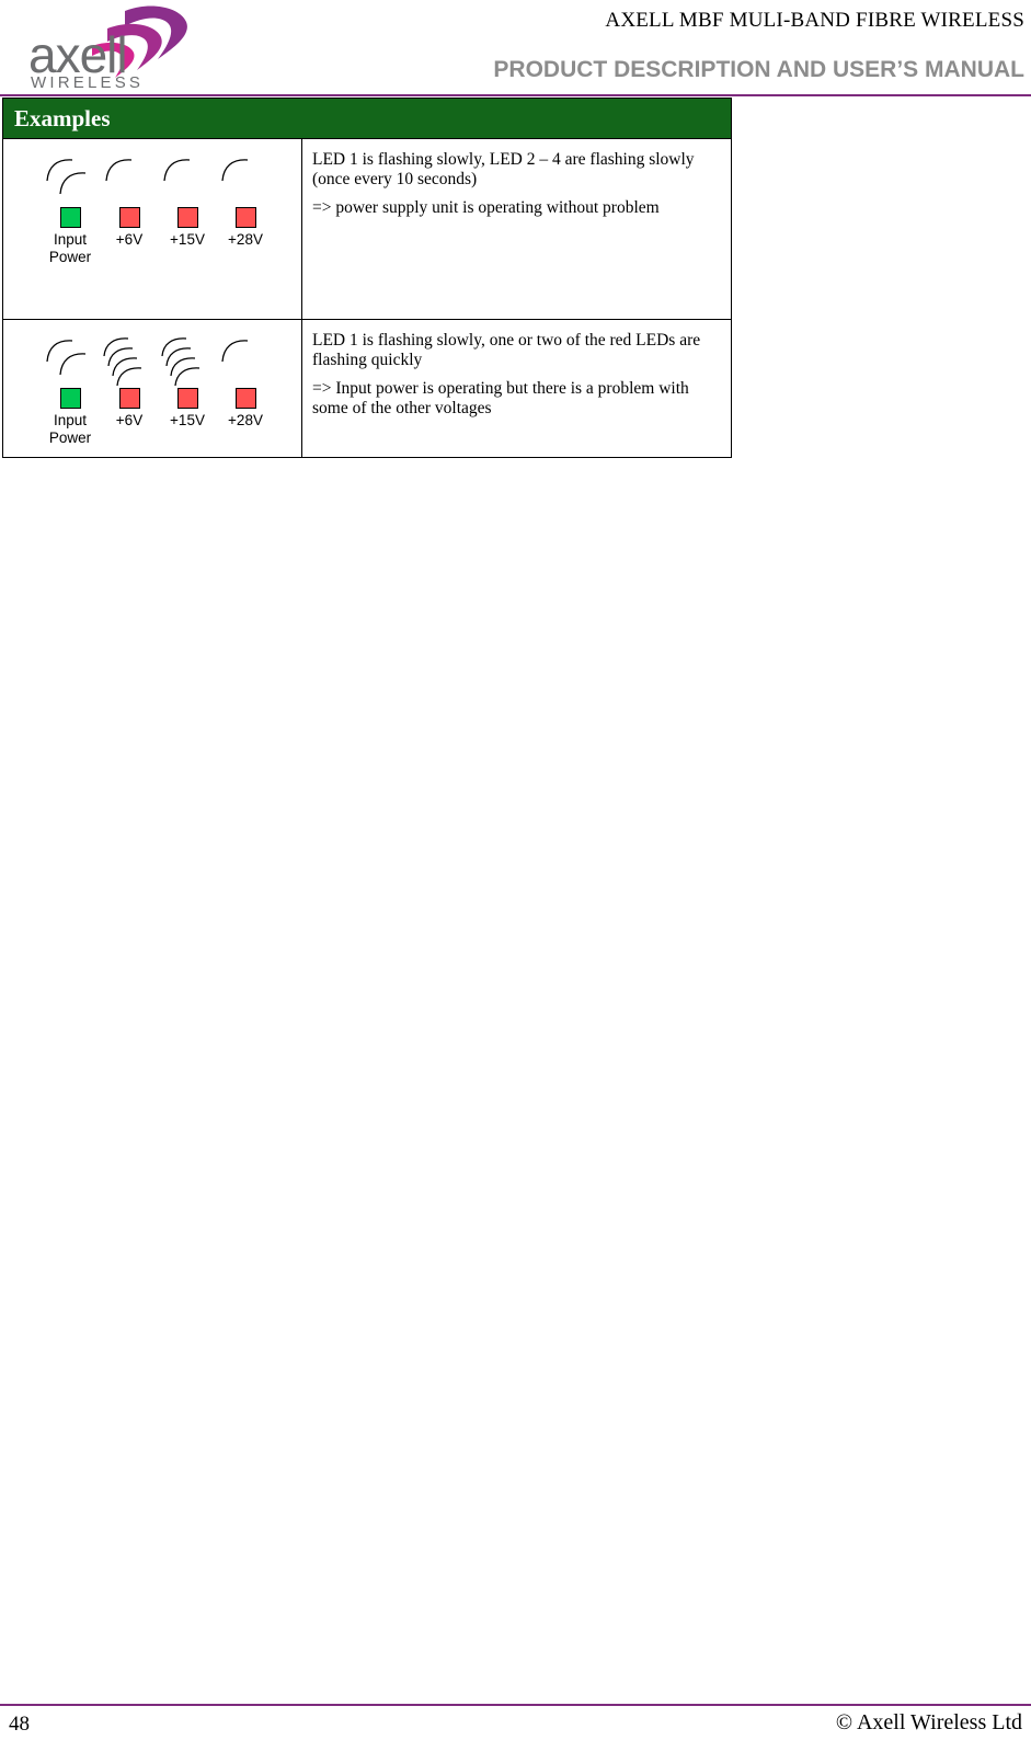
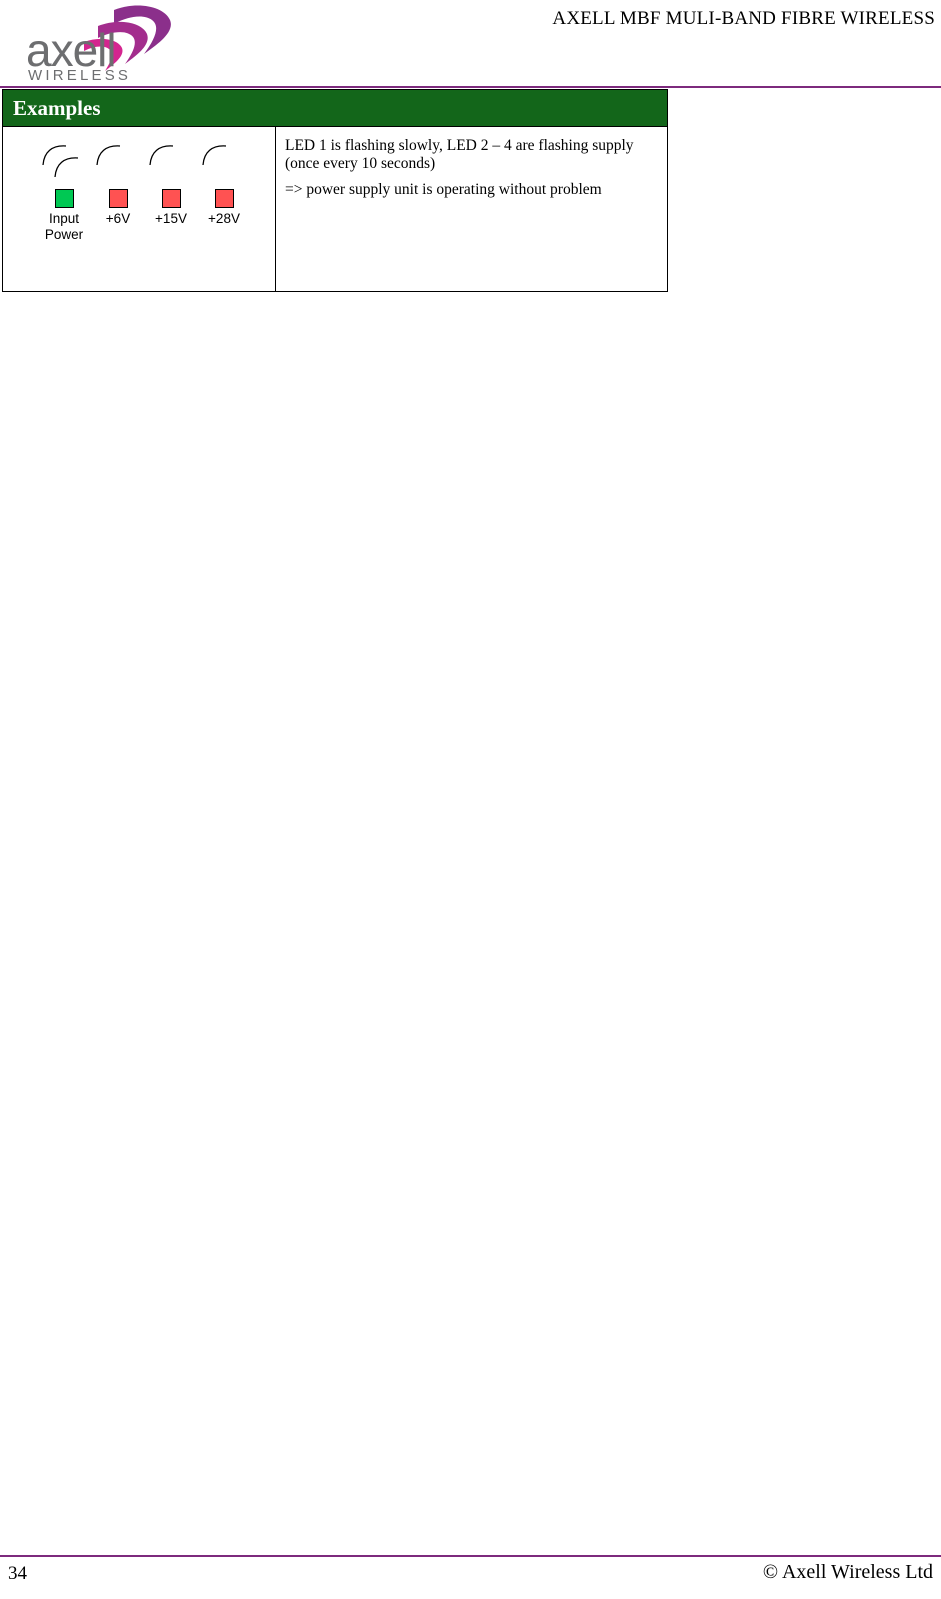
  axell
  WIRELESS
  AXELL MBF MULI-BAND FIBRE WIRELESS
- PRODUCT DESCRIPTION AND USER’S MANUAL
  Examples
- Input Power+6V +15V +28V	LED 1 is flashing slowly, LED 2 – 4 are flashing slowly (once every 10 seconds)=> power supply unit is operating without problem
+ Input Power+6V +15V +28V	LED 1 is flashing slowly, LED 2 – 4 are flashing supply (once every 10 seconds)=> power supply unit is operating without problem
- Input Power+6V +15V +28V	LED 1 is flashing slowly, one or two of the red LEDs are flashing quickly=> Input power is operating but there is a problem with some of the other voltages
- 48
+ 34
  © Axell Wireless Ltd
